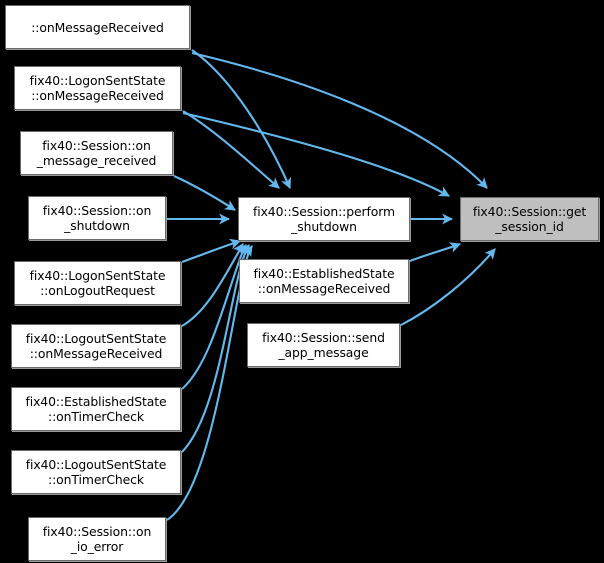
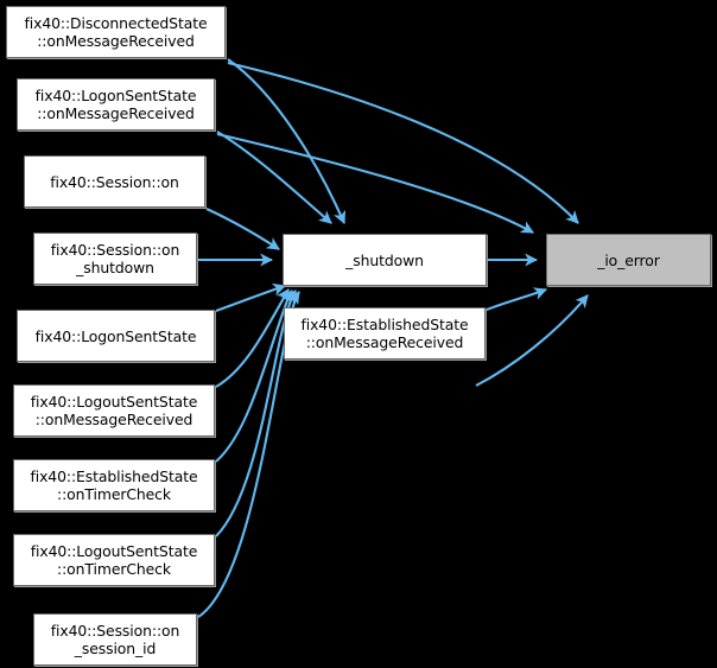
+ fix40::DisconnectedState
  ::onMessageReceived
  fix40::LogonSentState
  ::onMessageReceived
  fix40::Session::on
- _message_received
  fix40::Session::on
  _shutdown
  fix40::LogonSentState
- ::onLogoutRequest
  fix40::LogoutSentState
  ::onMessageReceived
  fix40::EstablishedState
  ::onTimerCheck
  fix40::LogoutSentState
  ::onTimerCheck
  fix40::Session::on
- _io_error
+ _session_id
- fix40::Session::perform
  _shutdown
  fix40::EstablishedState
  ::onMessageReceived
- fix40::Session::send
- _app_message
- fix40::Session::get
- _session_id
+ _io_error
